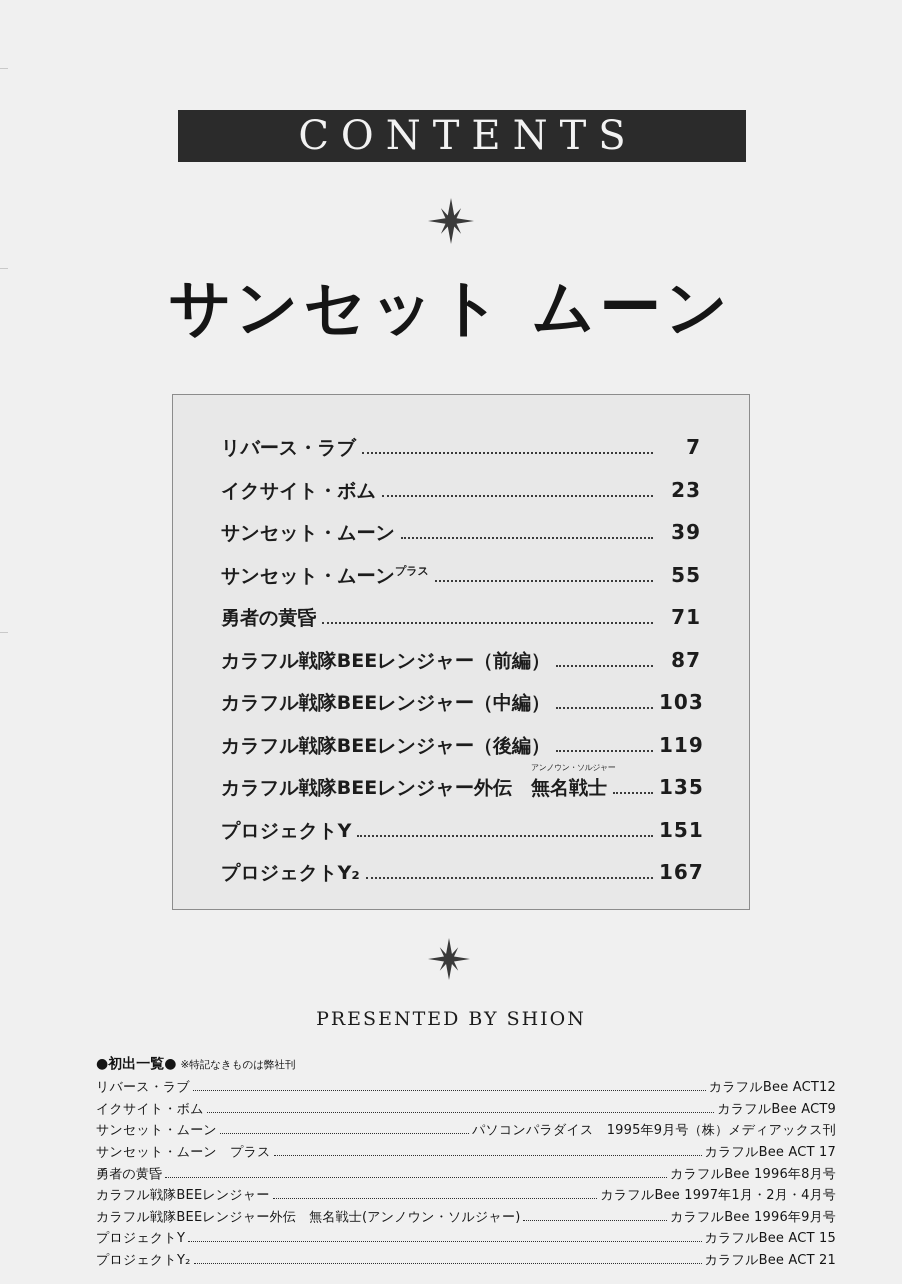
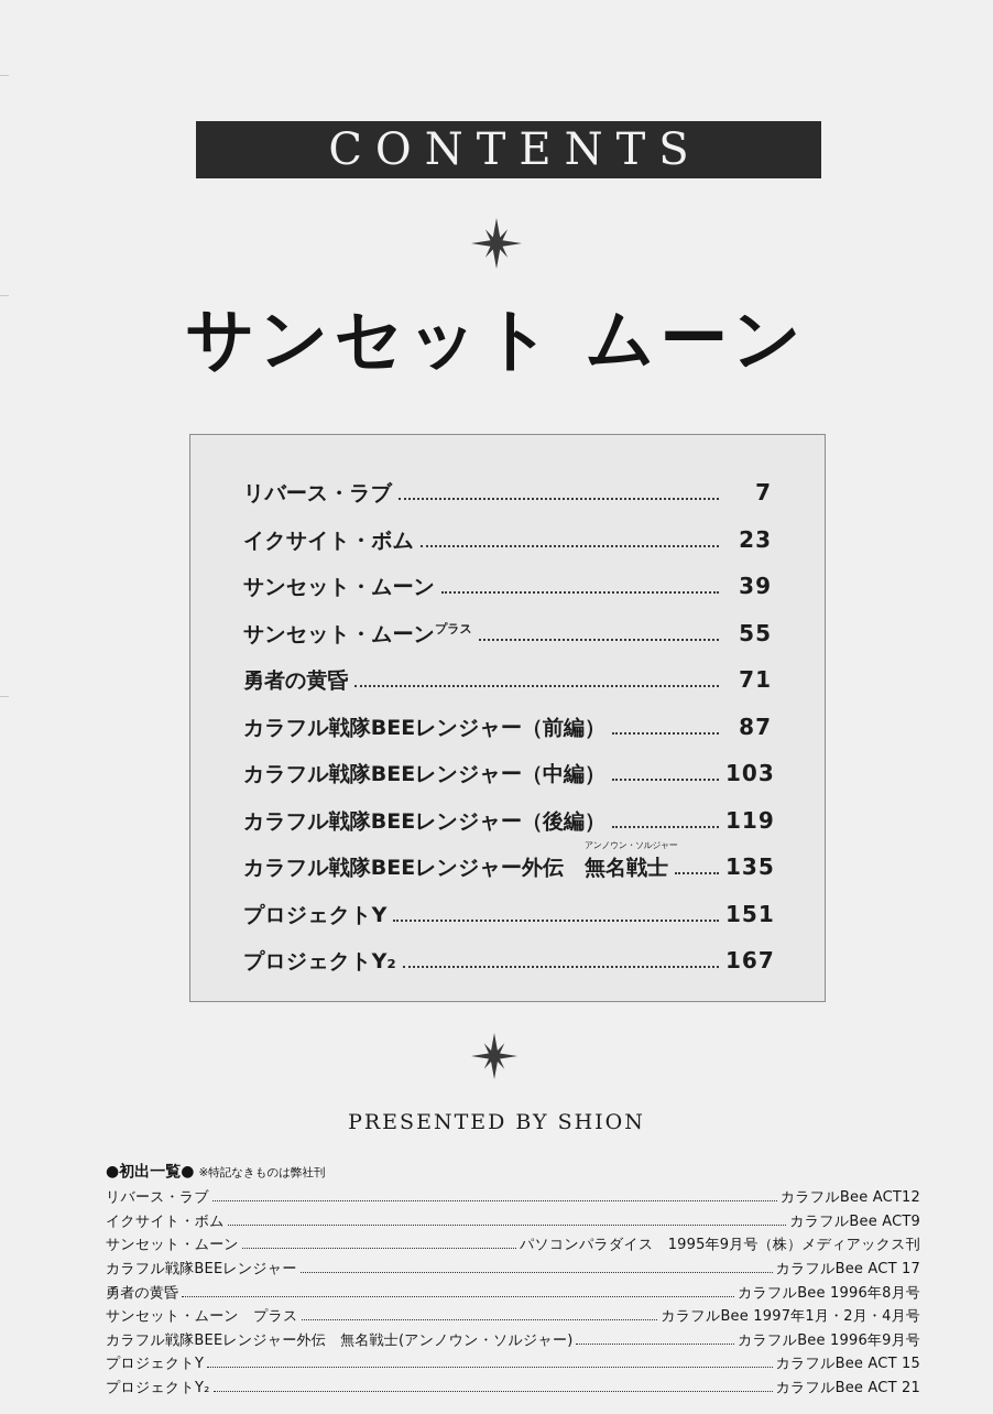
  CONTENTS
  サンセット ムーン
  リバース・ラブ
  7
  イクサイト・ボム
  23
  サンセット・ムーン
  39
  サンセット・ムーンプラス
  55
  勇者の黄昏
  71
  カラフル戦隊BEEレンジャー（前編）
  87
  カラフル戦隊BEEレンジャー（中編）
  103
  カラフル戦隊BEEレンジャー（後編）
  119
  カラフル戦隊BEEレンジャー外伝
  アンノウン・ソルジャー
  無名戦士
  135
  プロジェクトY
  151
  プロジェクトY₂
  167
  PRESENTED BY SHION
  ●初出一覧● ※特記なきものは弊社刊
  リバース・ラブ
  カラフルBee ACT12
  イクサイト・ボム
  カラフルBee ACT9
  サンセット・ムーン
  パソコンパラダイス 1995年9月号（株）メディアックス刊
- サンセット・ムーン プラス
+ カラフル戦隊BEEレンジャー
  カラフルBee ACT 17
  勇者の黄昏
  カラフルBee 1996年8月号
- カラフル戦隊BEEレンジャー
+ サンセット・ムーン プラス
  カラフルBee 1997年1月・2月・4月号
  カラフル戦隊BEEレンジャー外伝 無名戦士(アンノウン・ソルジャー)
  カラフルBee 1996年9月号
  プロジェクトY
  カラフルBee ACT 15
  プロジェクトY₂
  カラフルBee ACT 21
